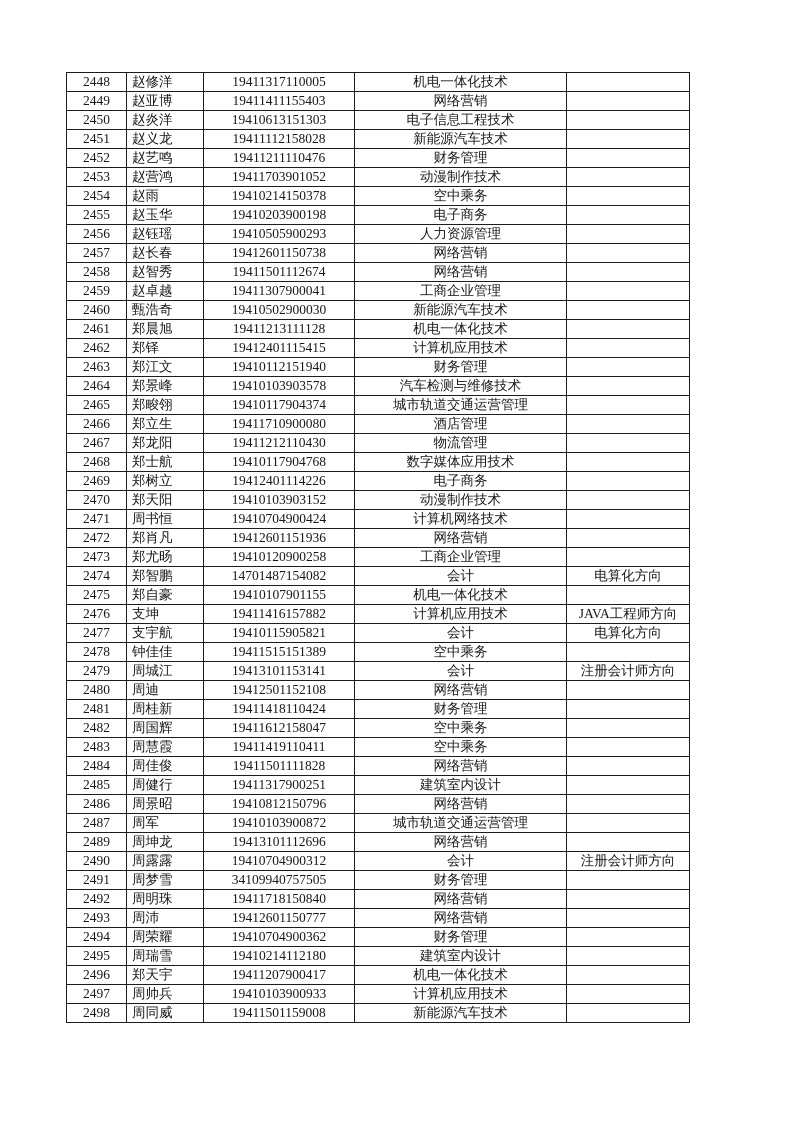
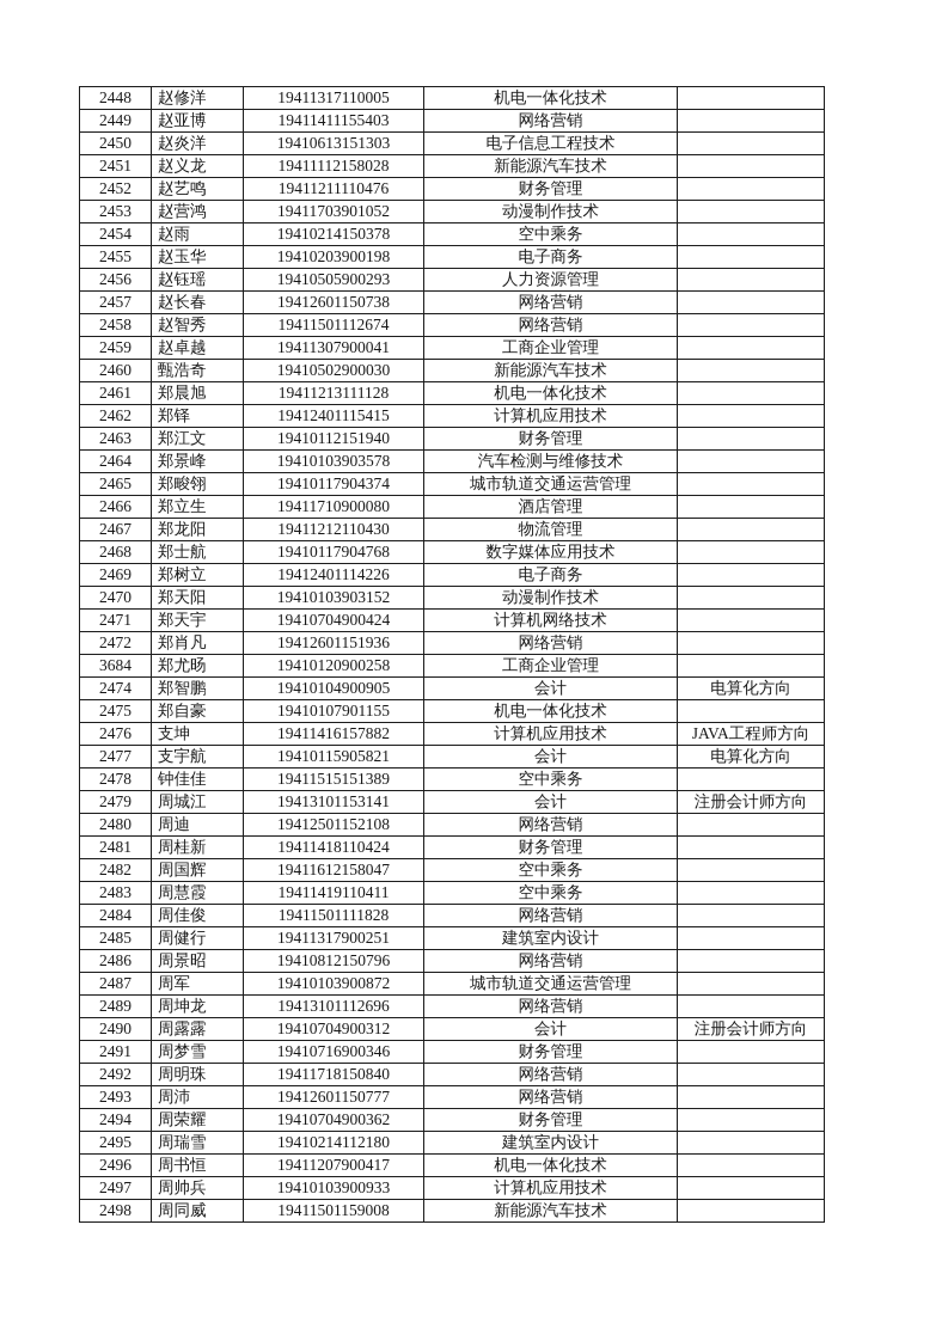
  2448	赵修洋	19411317110005	机电一体化技术
  2449	赵亚博	19411411155403	网络营销
  2450	赵炎洋	19410613151303	电子信息工程技术
  2451	赵义龙	19411112158028	新能源汽车技术
  2452	赵艺鸣	19411211110476	财务管理
  2453	赵营鸿	19411703901052	动漫制作技术
  2454	赵雨	19410214150378	空中乘务
  2455	赵玉华	19410203900198	电子商务
  2456	赵钰瑶	19410505900293	人力资源管理
  2457	赵长春	19412601150738	网络营销
  2458	赵智秀	19411501112674	网络营销
  2459	赵卓越	19411307900041	工商企业管理
  2460	甄浩奇	19410502900030	新能源汽车技术
  2461	郑晨旭	19411213111128	机电一体化技术
  2462	郑铎	19412401115415	计算机应用技术
  2463	郑江文	19410112151940	财务管理
  2464	郑景峰	19410103903578	汽车检测与维修技术
  2465	郑畯翎	19410117904374	城市轨道交通运营管理
  2466	郑立生	19411710900080	酒店管理
  2467	郑龙阳	19411212110430	物流管理
  2468	郑士航	19410117904768	数字媒体应用技术
  2469	郑树立	19412401114226	电子商务
  2470	郑天阳	19410103903152	动漫制作技术
- 2471	周书恒	19410704900424	计算机网络技术
+ 2471	郑天宇	19410704900424	计算机网络技术
  2472	郑肖凡	19412601151936	网络营销
- 2473	郑尤旸	19410120900258	工商企业管理
+ 3684	郑尤旸	19410120900258	工商企业管理
- 2474	郑智鹏	14701487154082	会计	电算化方向
+ 2474	郑智鹏	19410104900905	会计	电算化方向
  2475	郑自豪	19410107901155	机电一体化技术
  2476	支坤	19411416157882	计算机应用技术	JAVA工程师方向
  2477	支宇航	19410115905821	会计	电算化方向
  2478	钟佳佳	19411515151389	空中乘务
  2479	周城江	19413101153141	会计	注册会计师方向
  2480	周迪	19412501152108	网络营销
  2481	周桂新	19411418110424	财务管理
  2482	周国辉	19411612158047	空中乘务
  2483	周慧霞	19411419110411	空中乘务
  2484	周佳俊	19411501111828	网络营销
  2485	周健行	19411317900251	建筑室内设计
  2486	周景昭	19410812150796	网络营销
  2487	周军	19410103900872	城市轨道交通运营管理
  2489	周坤龙	19413101112696	网络营销
  2490	周露露	19410704900312	会计	注册会计师方向
- 2491	周梦雪	34109940757505	财务管理
+ 2491	周梦雪	19410716900346	财务管理
  2492	周明珠	19411718150840	网络营销
  2493	周沛	19412601150777	网络营销
  2494	周荣耀	19410704900362	财务管理
  2495	周瑞雪	19410214112180	建筑室内设计
- 2496	郑天宇	19411207900417	机电一体化技术
+ 2496	周书恒	19411207900417	机电一体化技术
  2497	周帅兵	19410103900933	计算机应用技术
  2498	周同威	19411501159008	新能源汽车技术
